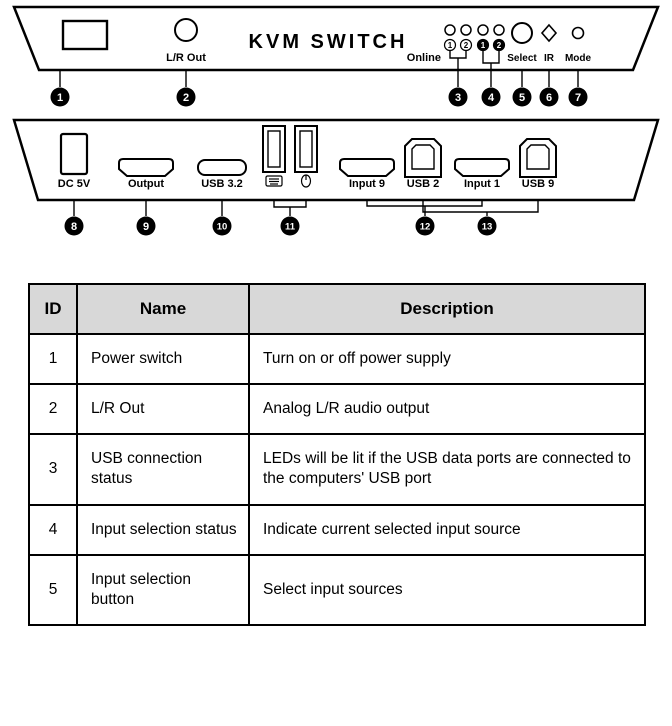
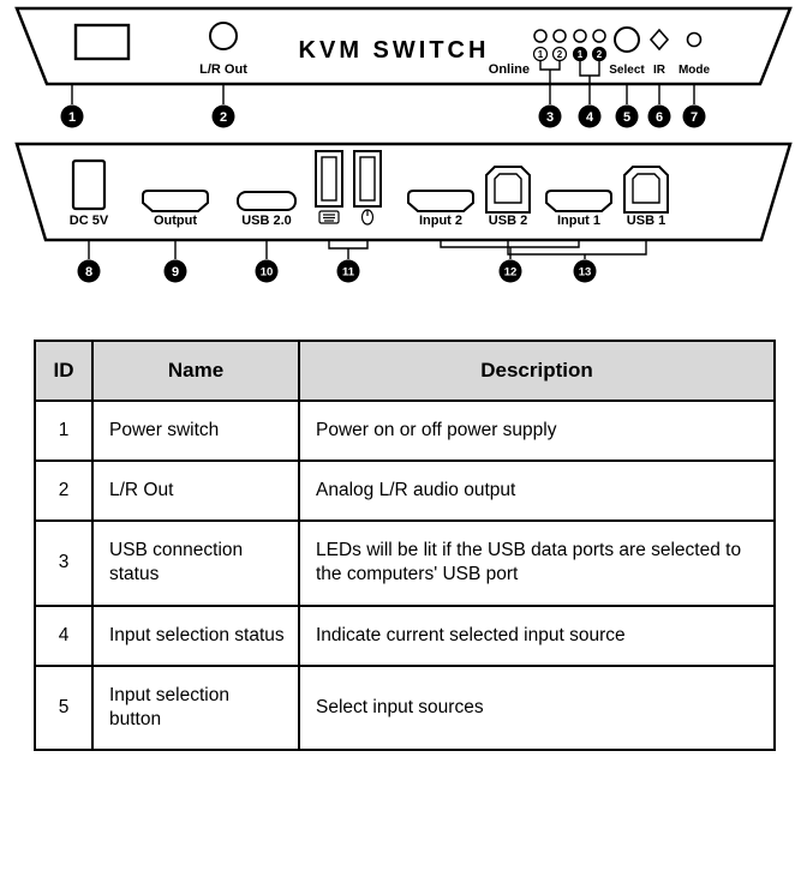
  L/R Out
  KVM SWITCH
  Online
  1
  2
  1
  2
  Select
  IR
  Mode
  1
  2
  3
  4
  5
  6
  7
  DC 5V
  Output
- USB 3.2
+ USB 2.0
- Input 9
+ Input 2
  USB 2
  Input 1
- USB 9
+ USB 1
  8
  9
  10
  11
  12
  13
  ID	Name	Description
- 1	Power switch	Turn on or off power supply
+ 1	Power switch	Power on or off power supply
  2	L/R Out	Analog L/R audio output
- 3	USB connection status	LEDs will be lit if the USB data ports are connected to the computers' USB port
+ 3	USB connection status	LEDs will be lit if the USB data ports are selected to the computers' USB port
  4	Input selection status	Indicate current selected input source
  5	Input selection button	Select input sources
